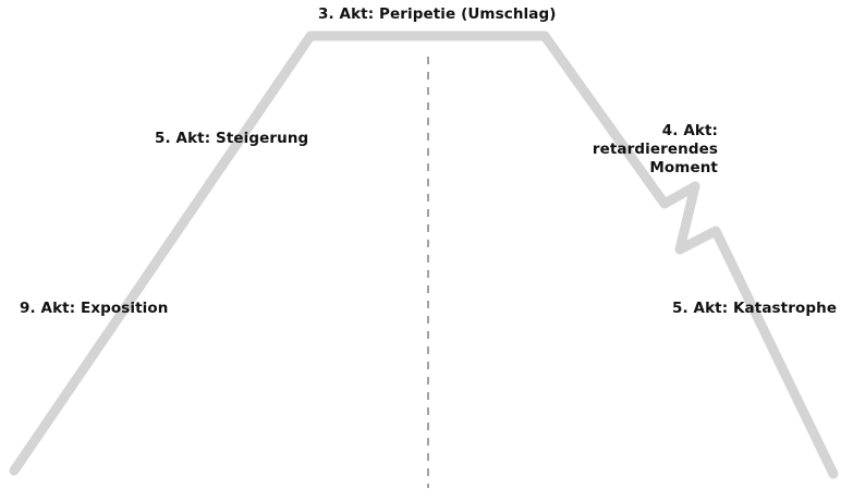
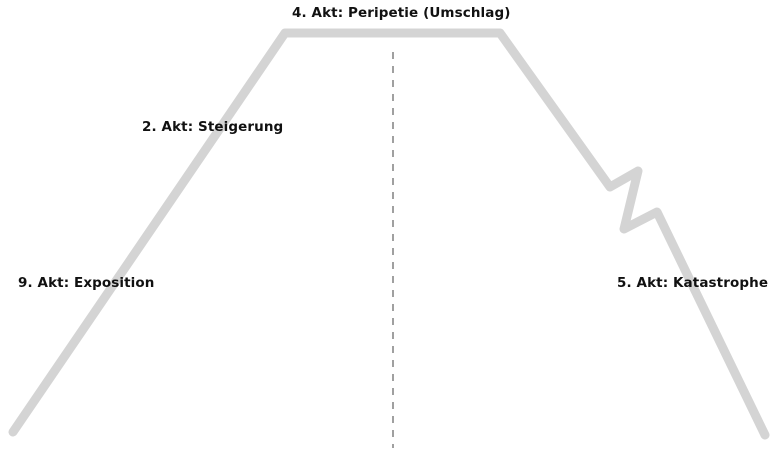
  9. Akt: Exposition
- 5. Akt: Steigerung
+ 2. Akt: Steigerung
- 3. Akt: Peripetie (Umschlag)
+ 4. Akt: Peripetie (Umschlag)
- 4. Akt: retardierendes
- Moment
  5. Akt: Katastrophe
